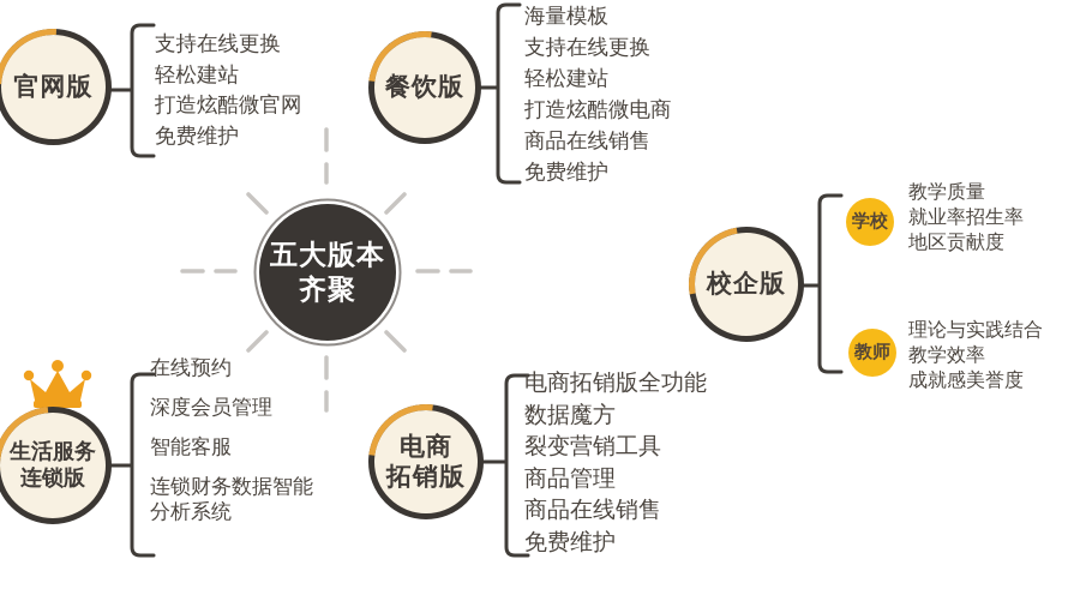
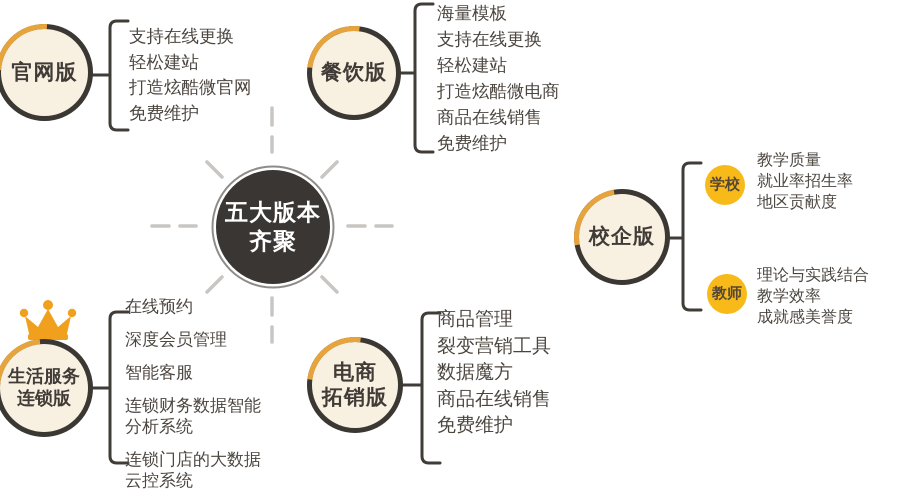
  五大版本
  齐聚
  官网版
  支持在线更换
  轻松建站
  打造炫酷微官网
  免费维护
  餐饮版
  海量模板
  支持在线更换
  轻松建站
  打造炫酷微电商
  商品在线销售
  免费维护
  校企版
  学校
  教学质量
  就业率招生率
  地区贡献度
  教师
  理论与实践结合
  教学效率
  成就感美誉度
  生活服务
  连锁版
  在线预约
  深度会员管理
  智能客服
  连锁财务数据智能分析系统
+ 连锁门店的大数据云控系统
  电商
  拓销版
- 电商拓销版全功能
- 数据魔方
+ 商品管理
  裂变营销工具
- 商品管理
+ 数据魔方
  商品在线销售
  免费维护
